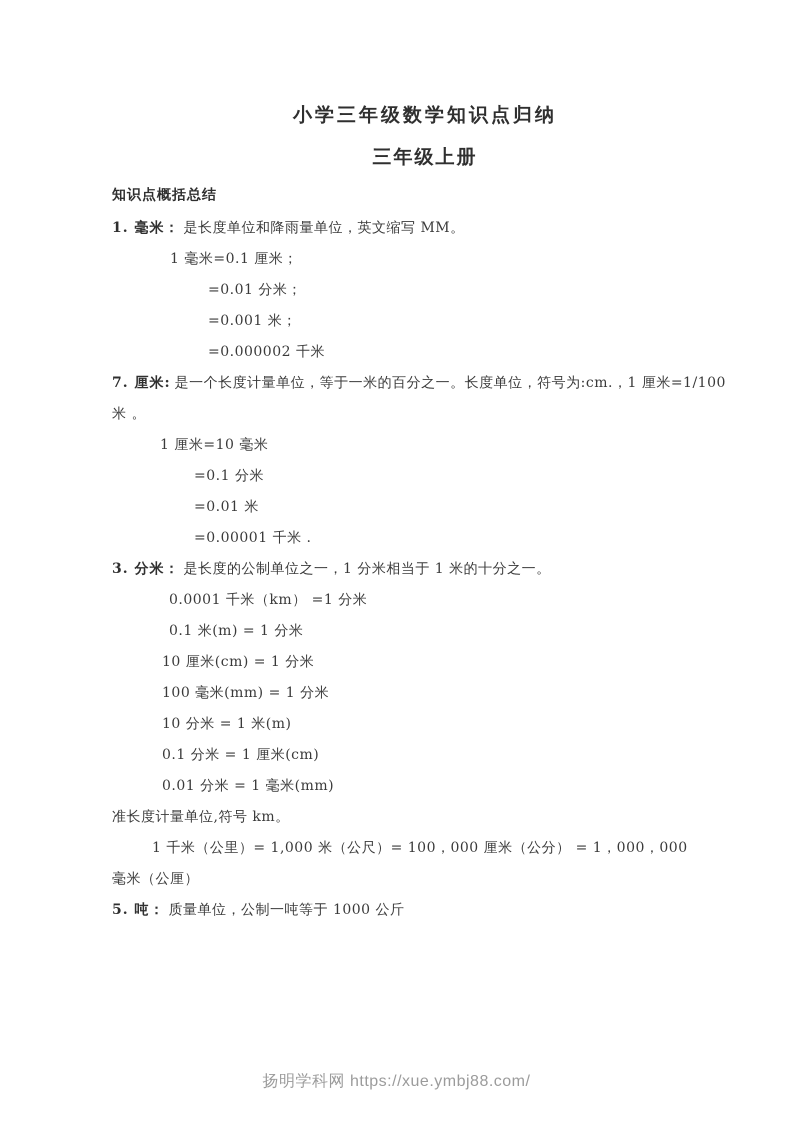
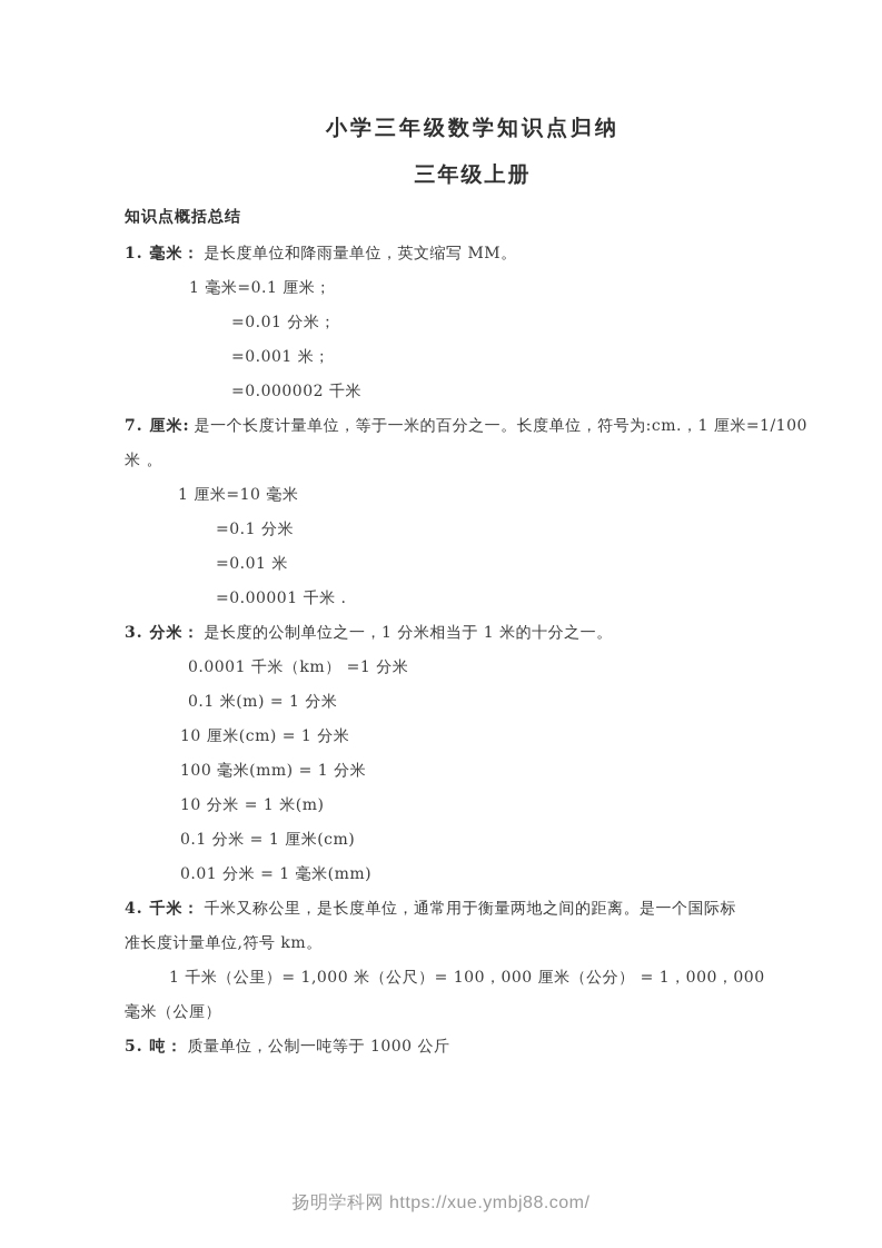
  小学三年级数学知识点归纳
  三年级上册
  知识点概括总结
  1. 毫米： 是长度单位和降雨量单位，英文缩写 MM。
  1 毫米=0.1 厘米；
  =0.01 分米；
  =0.001 米；
  =0.000002 千米
  7. 厘米: 是一个长度计量单位，等于一米的百分之一。长度单位，符号为:cm.，1 厘米=1/100
  米 。
  1 厘米=10 毫米
  =0.1 分米
  =0.01 米
  =0.00001 千米 .
  3. 分米： 是长度的公制单位之一，1 分米相当于 1 米的十分之一。
  0.0001 千米（km） =1 分米
  0.1 米(m) = 1 分米
  10 厘米(cm) = 1 分米
  100 毫米(mm) = 1 分米
  10 分米 = 1 米(m)
  0.1 分米 = 1 厘米(cm)
  0.01 分米 = 1 毫米(mm)
+ 4. 千米： 千米又称公里，是长度单位，通常用于衡量两地之间的距离。是一个国际标
  准长度计量单位,符号 km。
  1 千米（公里）= 1,000 米（公尺）= 100，000 厘米（公分） = 1，000，000
  毫米（公厘）
  5. 吨： 质量单位，公制一吨等于 1000 公斤
  扬明学科网 https://xue.ymbj88.com/
